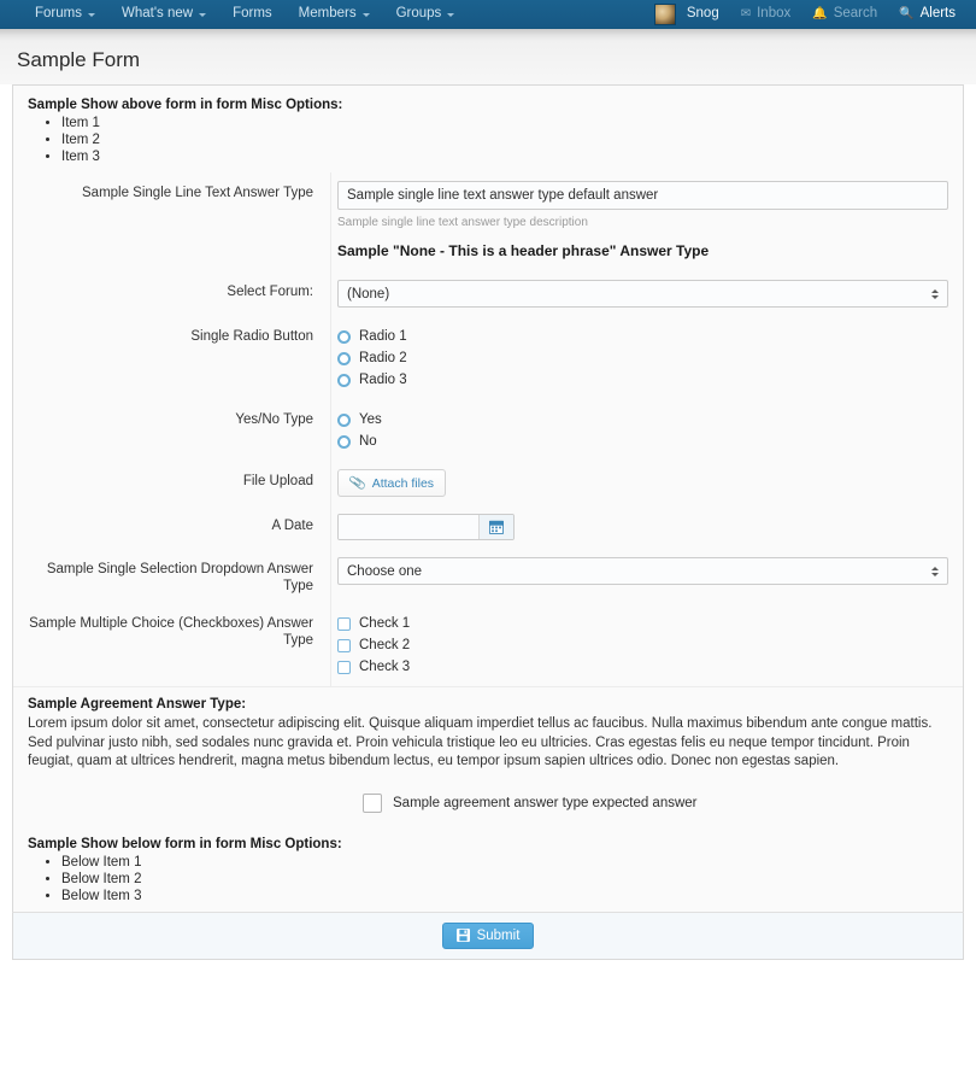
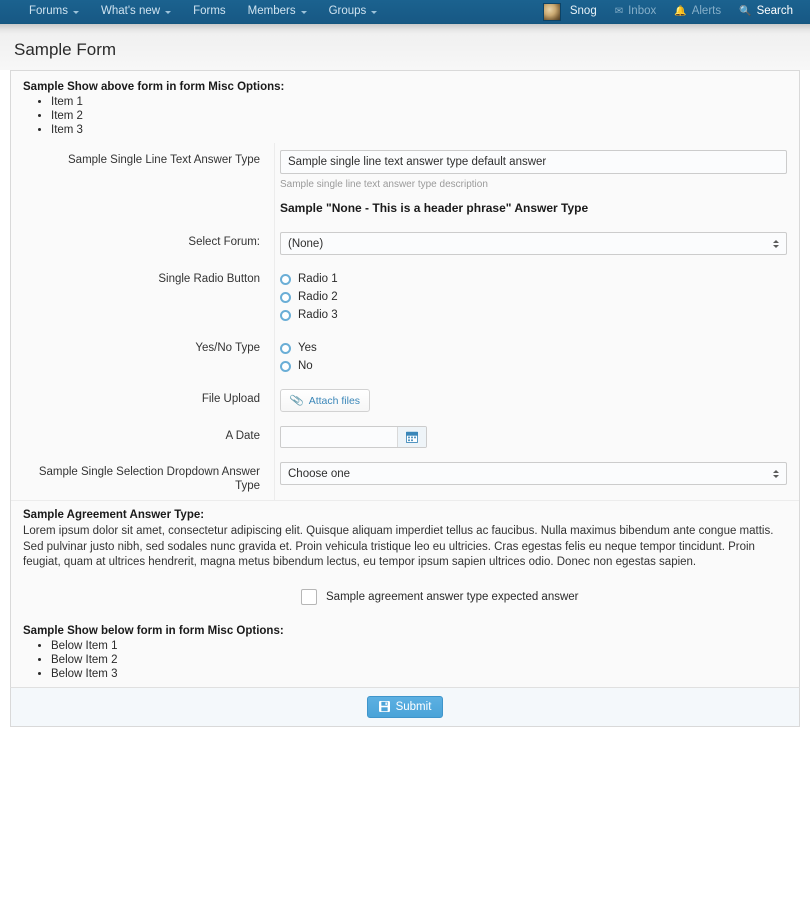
  Forums
  What's new
  Forms
  Members
  Groups
  Snog
  ✉
  Inbox
  🔔
- Search
+ Alerts
  🔍
- Alerts
+ Search
  Sample Form
  Sample Show above form in form Misc Options:
  Item 1
  Item 2
  Item 3
  Sample Single Line Text Answer Type
  Sample single line text answer type default answer
  Sample single line text answer type description
  Sample "None - This is a header phrase" Answer Type
  Select Forum:
  (None)
  Single Radio Button
  Radio 1
  Radio 2
  Radio 3
  Yes/No Type
  Yes
  No
  File Upload
  Attach files
  A Date
  Sample Single Selection Dropdown Answer Type
  Choose one
- Sample Multiple Choice (Checkboxes) Answer Type
- Check 1
- Check 2
- Check 3
  Sample Agreement Answer Type:
  Lorem ipsum dolor sit amet, consectetur adipiscing elit. Quisque aliquam imperdiet tellus ac faucibus. Nulla maximus bibendum ante congue mattis. Sed pulvinar justo nibh, sed sodales nunc gravida et. Proin vehicula tristique leo eu ultricies. Cras egestas felis eu neque tempor tincidunt. Proin feugiat, quam at ultrices hendrerit, magna metus bibendum lectus, eu tempor ipsum sapien ultrices odio. Donec non egestas sapien.
  Sample agreement answer type expected answer
  Sample Show below form in form Misc Options:
  Below Item 1
  Below Item 2
  Below Item 3
  Submit
